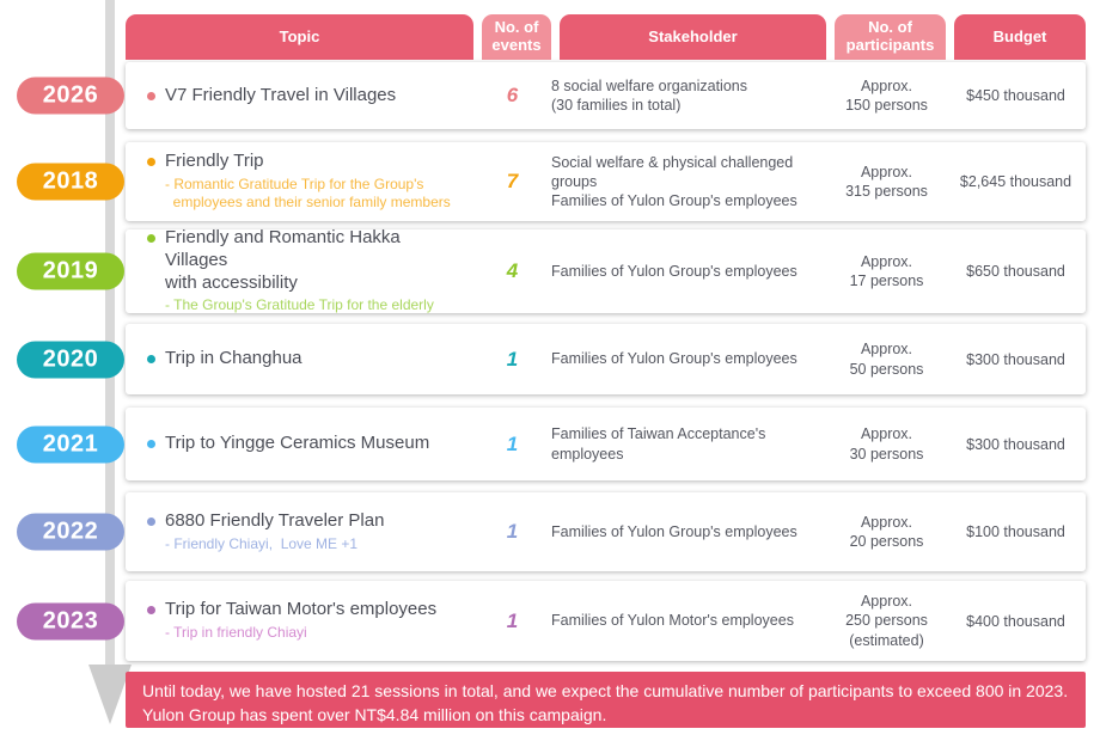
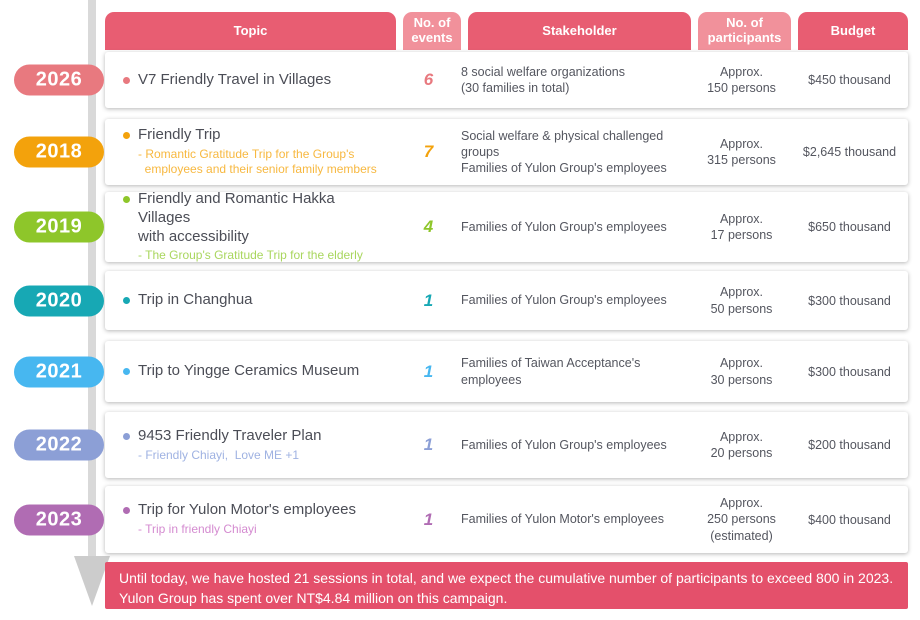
  Topic
  No. of
  events
  Stakeholder
  No. of
  participants
  Budget
  2026
  V7 Friendly Travel in Villages
  6
  8 social welfare organizations
  (30 families in total)
  Approx.
  150 persons
  $450 thousand
  2018
  Friendly Trip
  - Romantic Gratitude Trip for the Group's
  employees and their senior family members
  7
  Social welfare & physical challenged
  groups
  Families of Yulon Group's employees
  Approx.
  315 persons
  $2,645 thousand
  2019
  Friendly and Romantic Hakka Villages
  with accessibility
  - The Group's Gratitude Trip for the elderly
  4
  Families of Yulon Group's employees
  Approx.
  17 persons
  $650 thousand
  2020
  Trip in Changhua
  1
  Families of Yulon Group's employees
  Approx.
  50 persons
  $300 thousand
  2021
  Trip to Yingge Ceramics Museum
  1
  Families of Taiwan Acceptance's
  employees
  Approx.
  30 persons
  $300 thousand
  2022
- 6880 Friendly Traveler Plan
+ 9453 Friendly Traveler Plan
  - Friendly Chiayi, Love ME +1
  1
  Families of Yulon Group's employees
  Approx.
  20 persons
- $100 thousand
+ $200 thousand
  2023
- Trip for Taiwan Motor's employees
+ Trip for Yulon Motor's employees
  - Trip in friendly Chiayi
  1
  Families of Yulon Motor's employees
  Approx.
  250 persons
  (estimated)
  $400 thousand
  Until today, we have hosted 21 sessions in total, and we expect the cumulative number of participants to exceed 800 in 2023. Yulon Group has spent over NT$4.84 million on this campaign.
